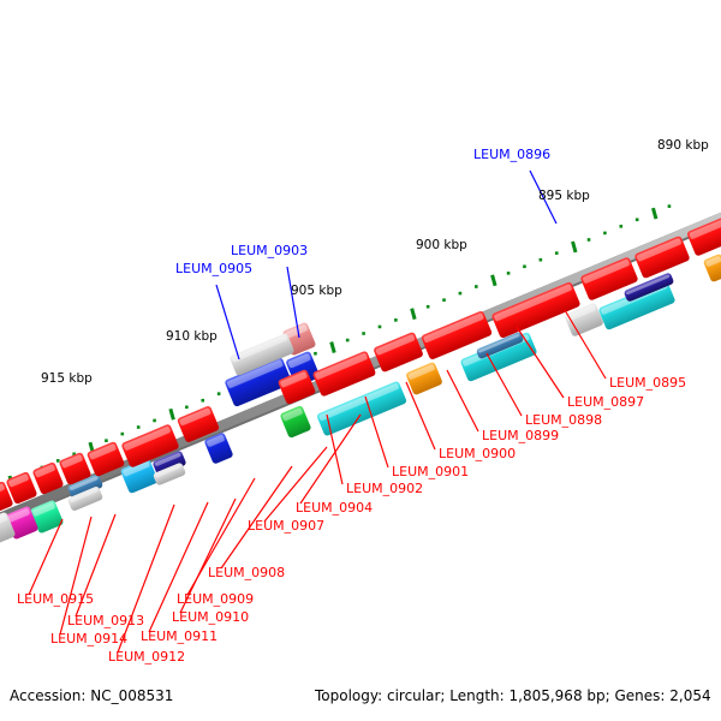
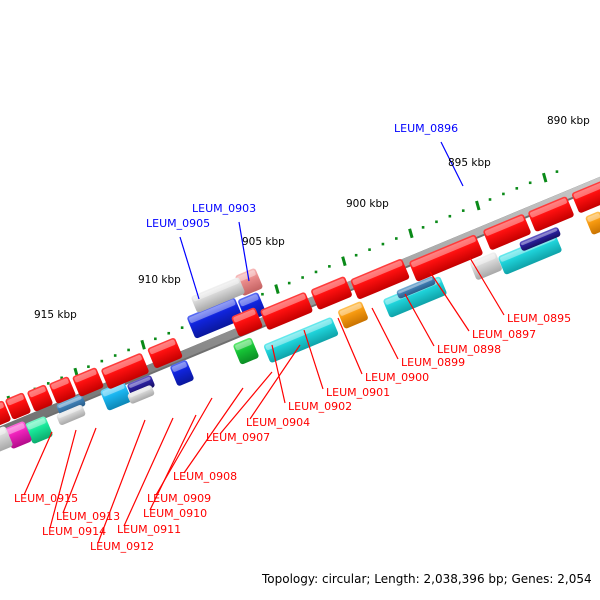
  LEUM_0896
  LEUM_0903
  LEUM_0905
  LEUM_0895
  LEUM_0897
  LEUM_0898
  LEUM_0899
  LEUM_0900
  LEUM_0901
  LEUM_0902
  LEUM_0904
  LEUM_0907
  LEUM_0908
  LEUM_0909
  LEUM_0910
  LEUM_0911
  LEUM_0912
  LEUM_0913
  LEUM_0914
  LEUM_0915
  890 kbp
  895 kbp
  900 kbp
  905 kbp
  910 kbp
  915 kbp
- Accession: NC_008531
- Topology: circular; Length: 1,805,968 bp; Genes: 2,054
+ Topology: circular; Length: 2,038,396 bp; Genes: 2,054
